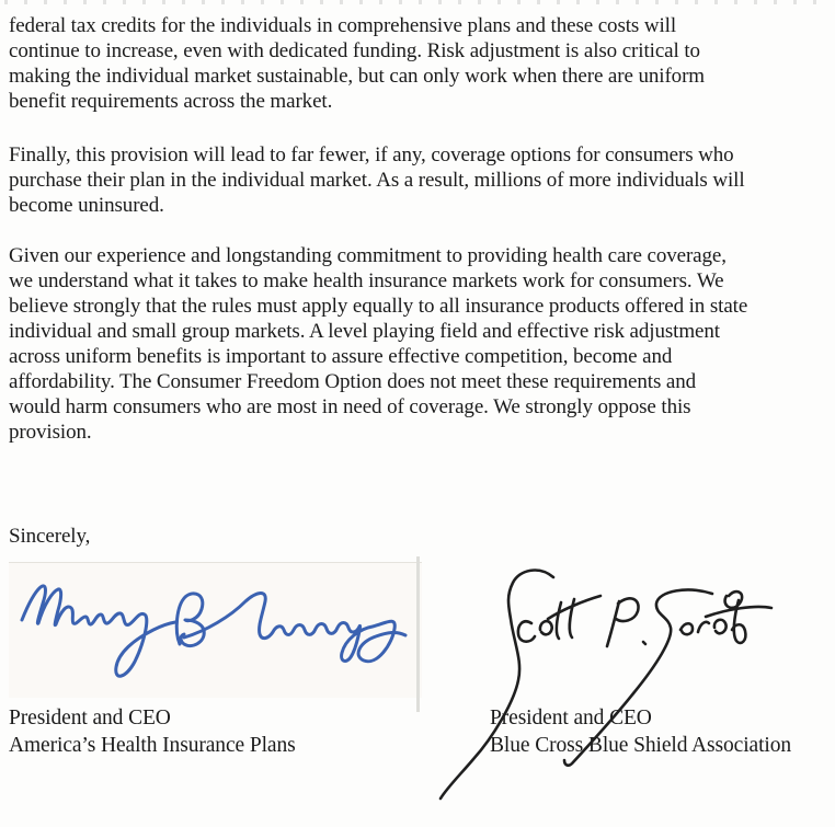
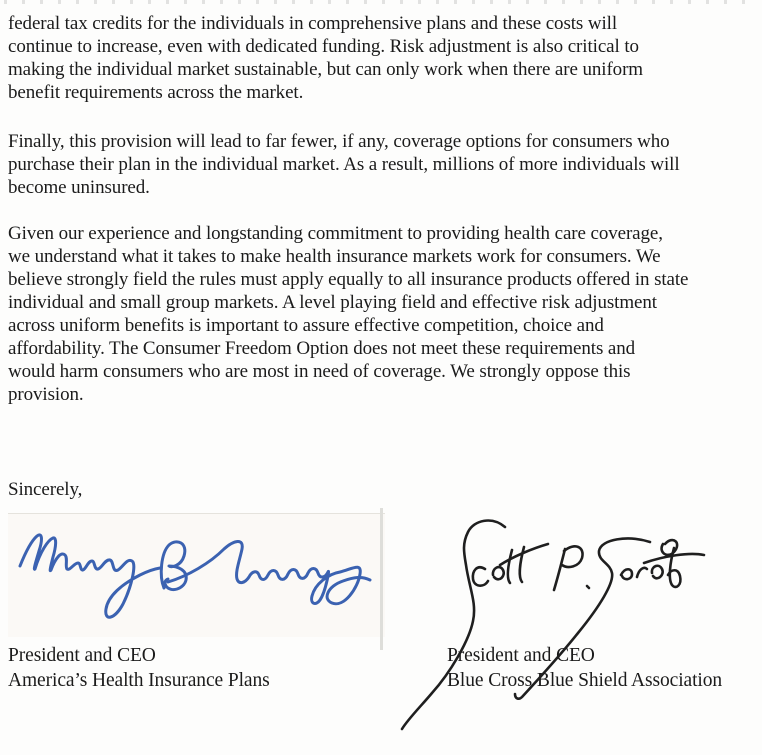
  federal tax credits for the individuals in comprehensive plans and these costs will
  continue to increase, even with dedicated funding. Risk adjustment is also critical to
  making the individual market sustainable, but can only work when there are uniform
  benefit requirements across the market.
  Finally, this provision will lead to far fewer, if any, coverage options for consumers who
  purchase their plan in the individual market. As a result, millions of more individuals will
  become uninsured.
  Given our experience and longstanding commitment to providing health care coverage,
  we understand what it takes to make health insurance markets work for consumers. We
- believe strongly that the rules must apply equally to all insurance products offered in state
+ believe strongly field the rules must apply equally to all insurance products offered in state
  individual and small group markets. A level playing field and effective risk adjustment
- across uniform benefits is important to assure effective competition, become and
+ across uniform benefits is important to assure effective competition, choice and
  affordability. The Consumer Freedom Option does not meet these requirements and
  would harm consumers who are most in need of coverage. We strongly oppose this
  provision.
  Sincerely,
  President and CEO
  America’s Health Insurance Plans
  President and CEO
  Blue Cross Blue Shield Association
